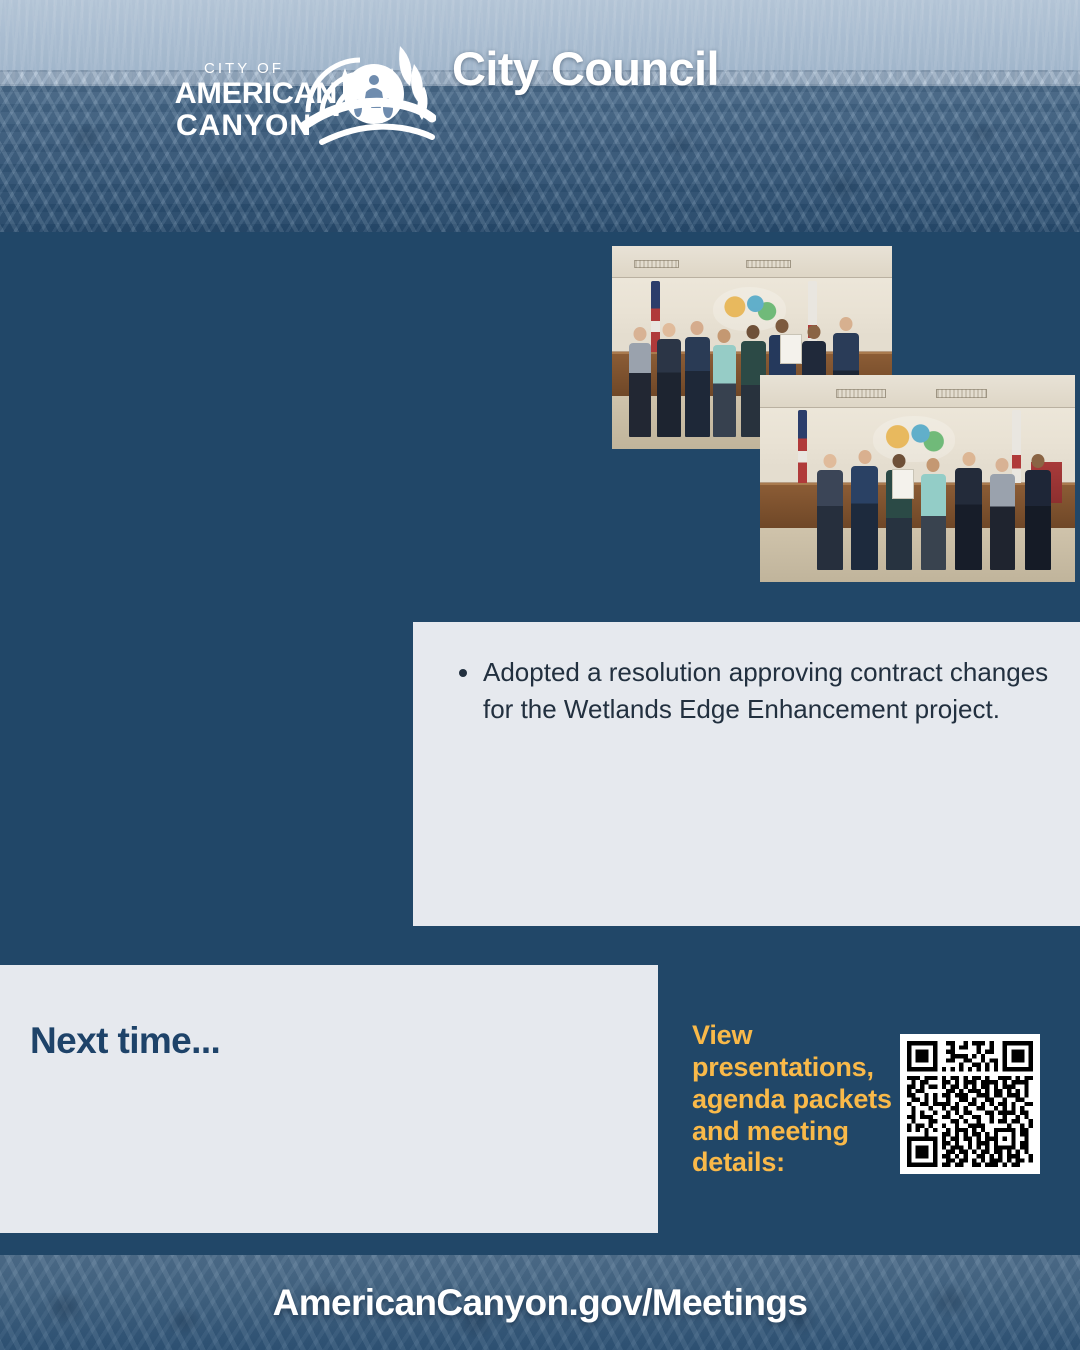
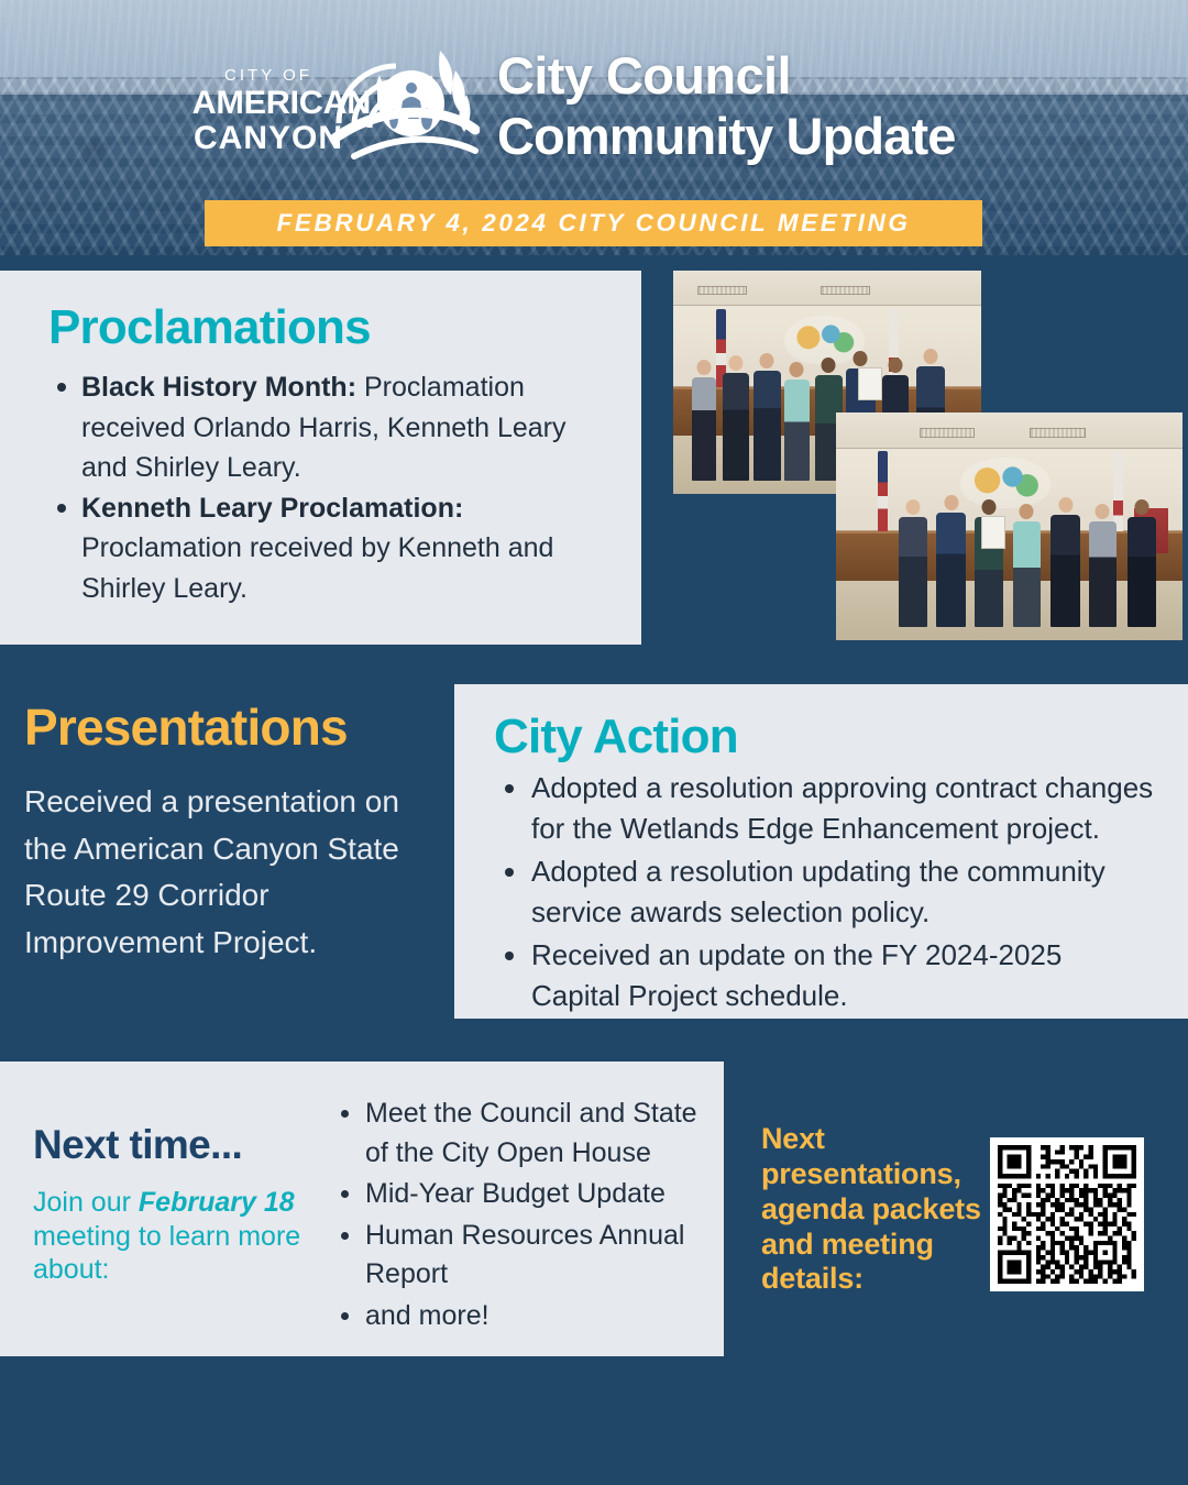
  CITY OF
  AMERICA
  CANYO
  City Council
+ Community Update
+ FEBRUARY 4, 2024 CITY COUNCIL MEETING
+ Proclamations
+ Black History Month: Proclamation received Orlando Harris, Kenneth Leary and Shirley Leary.
+ Kenneth Leary Proclamation: Proclamation received by Kenneth and Shirley Leary.
+ Presentations
+ Received a presentation on the American Canyon State Route 29 Corridor Improvement Project.
+ City Action
  Adopted a resolution approving contract changes for the Wetlands Edge Enhancement project.
+ Adopted a resolution updating the community service awards selection policy.
+ Received an update on the FY 2024-2025 Capital Project schedule.
  Next time...
+ Join our February 18 meeting to learn more about:
+ Meet the Council and State of the City Open House
+ Mid-Year Budget Update
+ Human Resources Annual Report
+ and more!
- View presentations, agenda packets and meeting details:
+ Next presentations, agenda packets and meeting details:
- AmericanCanyon.gov/Meetings
